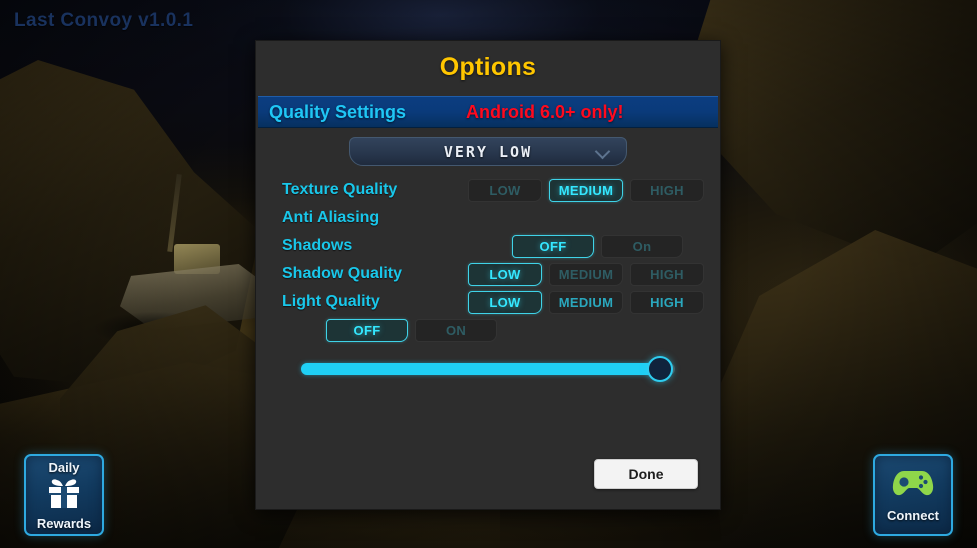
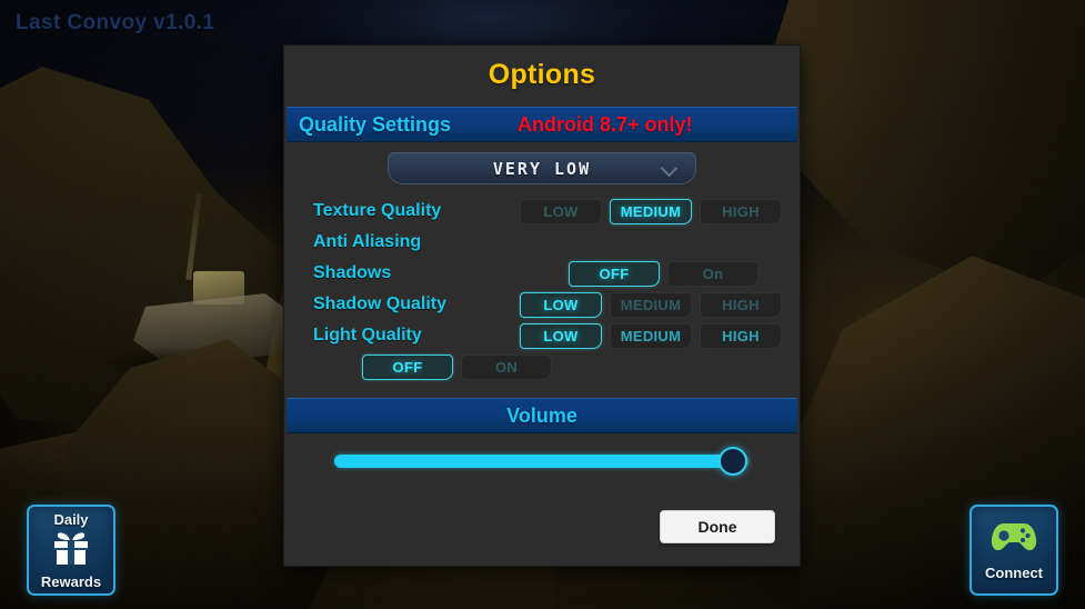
  Last Convoy v1.0.1
  Options
  Quality Settings
- Android 6.0+ only!
+ Android 8.7+ only!
  VERY LOW
  Texture Quality
  LOW
  MEDIUM
  HIGH
  Anti Aliasing
  Shadows
  OFF
  On
  Shadow Quality
  LOW
  MEDIUM
  HIGH
  Light Quality
  LOW
  MEDIUM
  HIGH
  OFF
  ON
+ Volume
  Done
  Daily
  Rewards
  Connect
